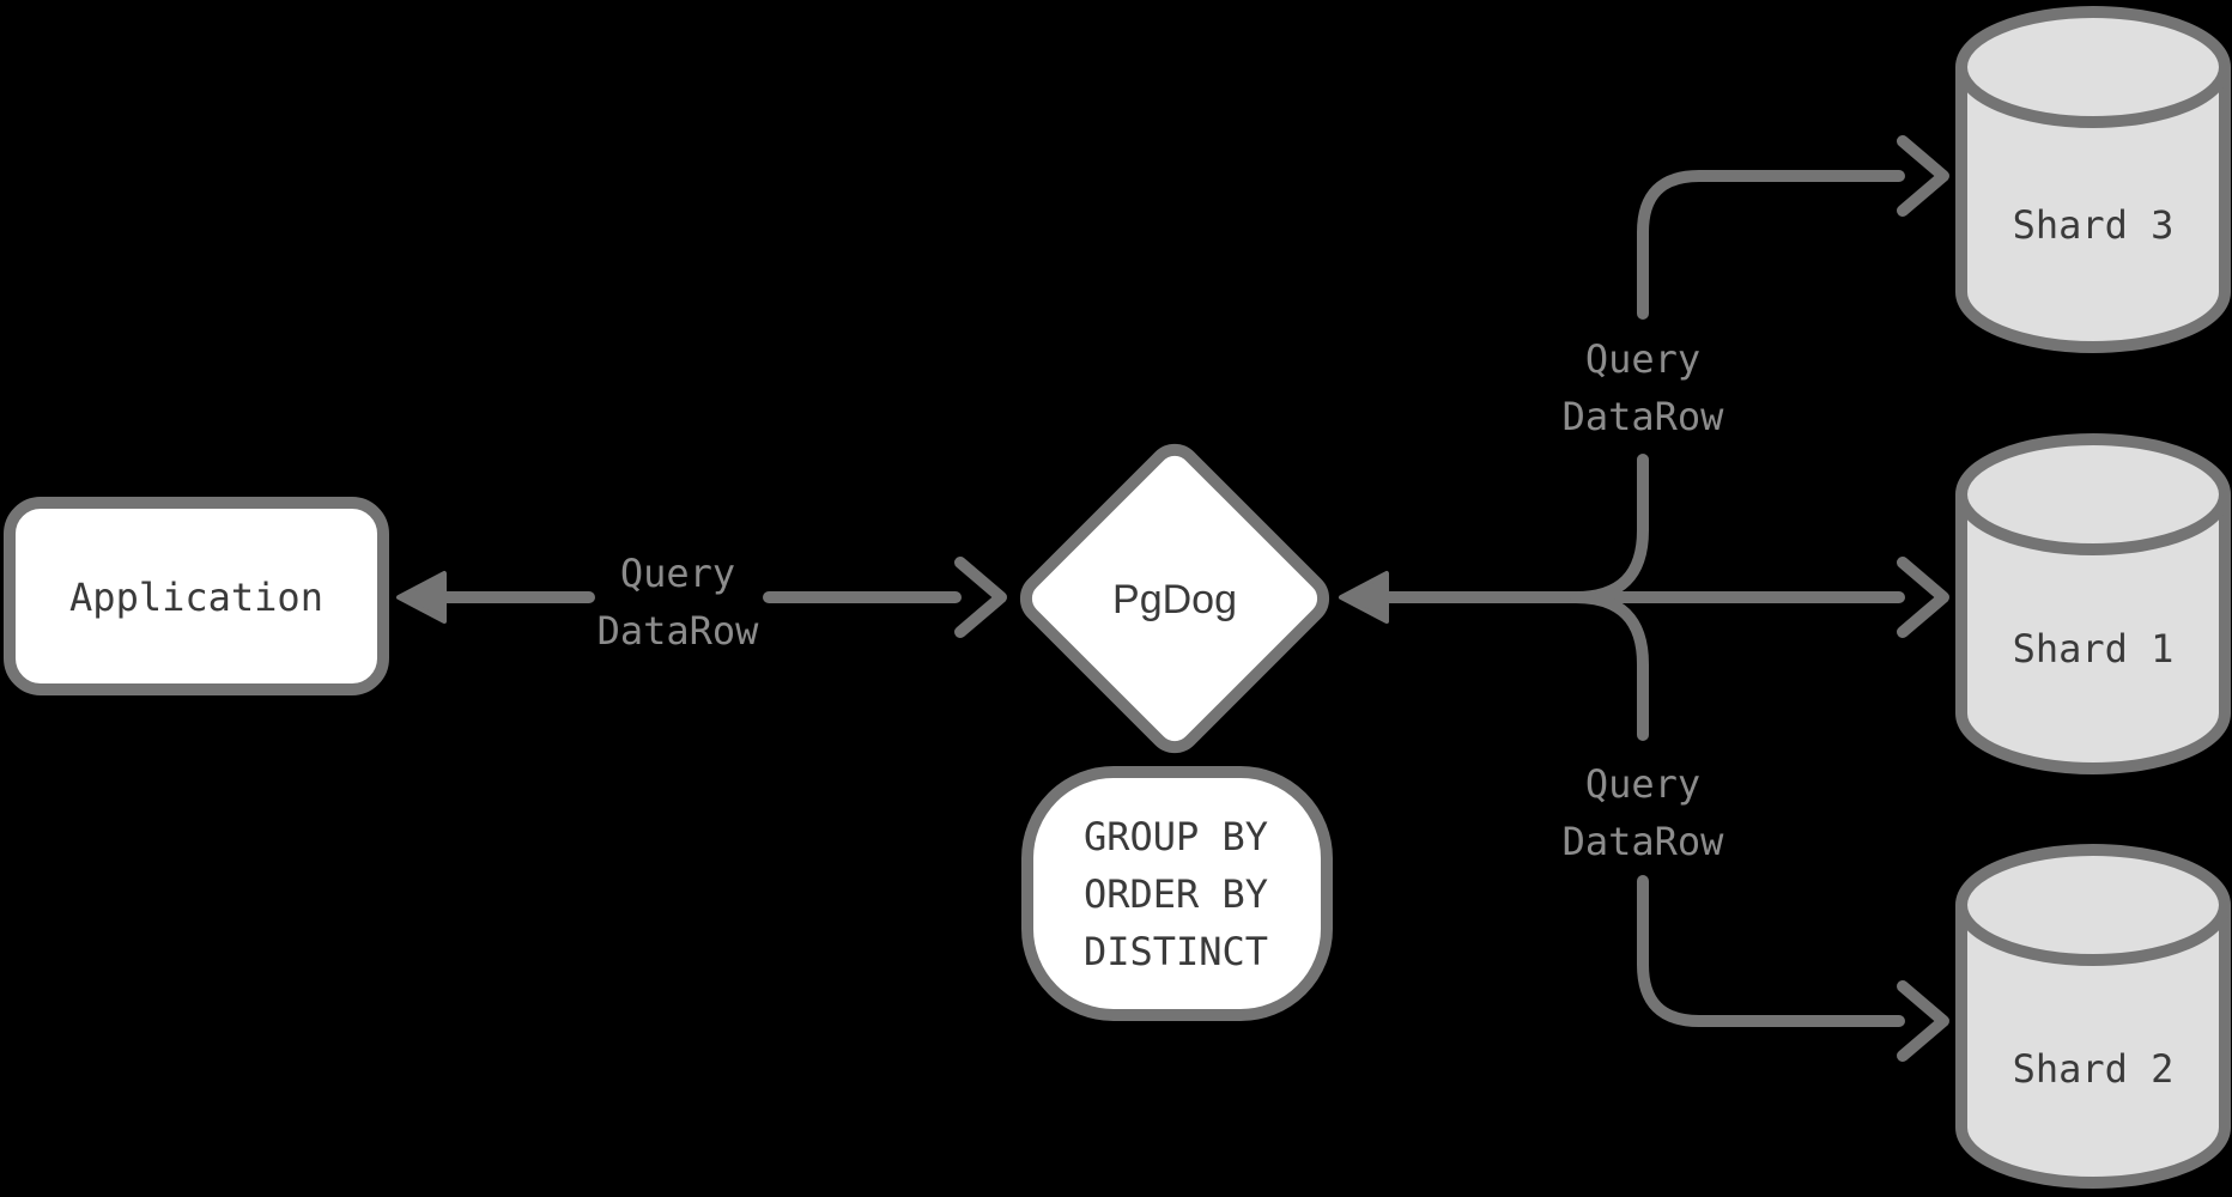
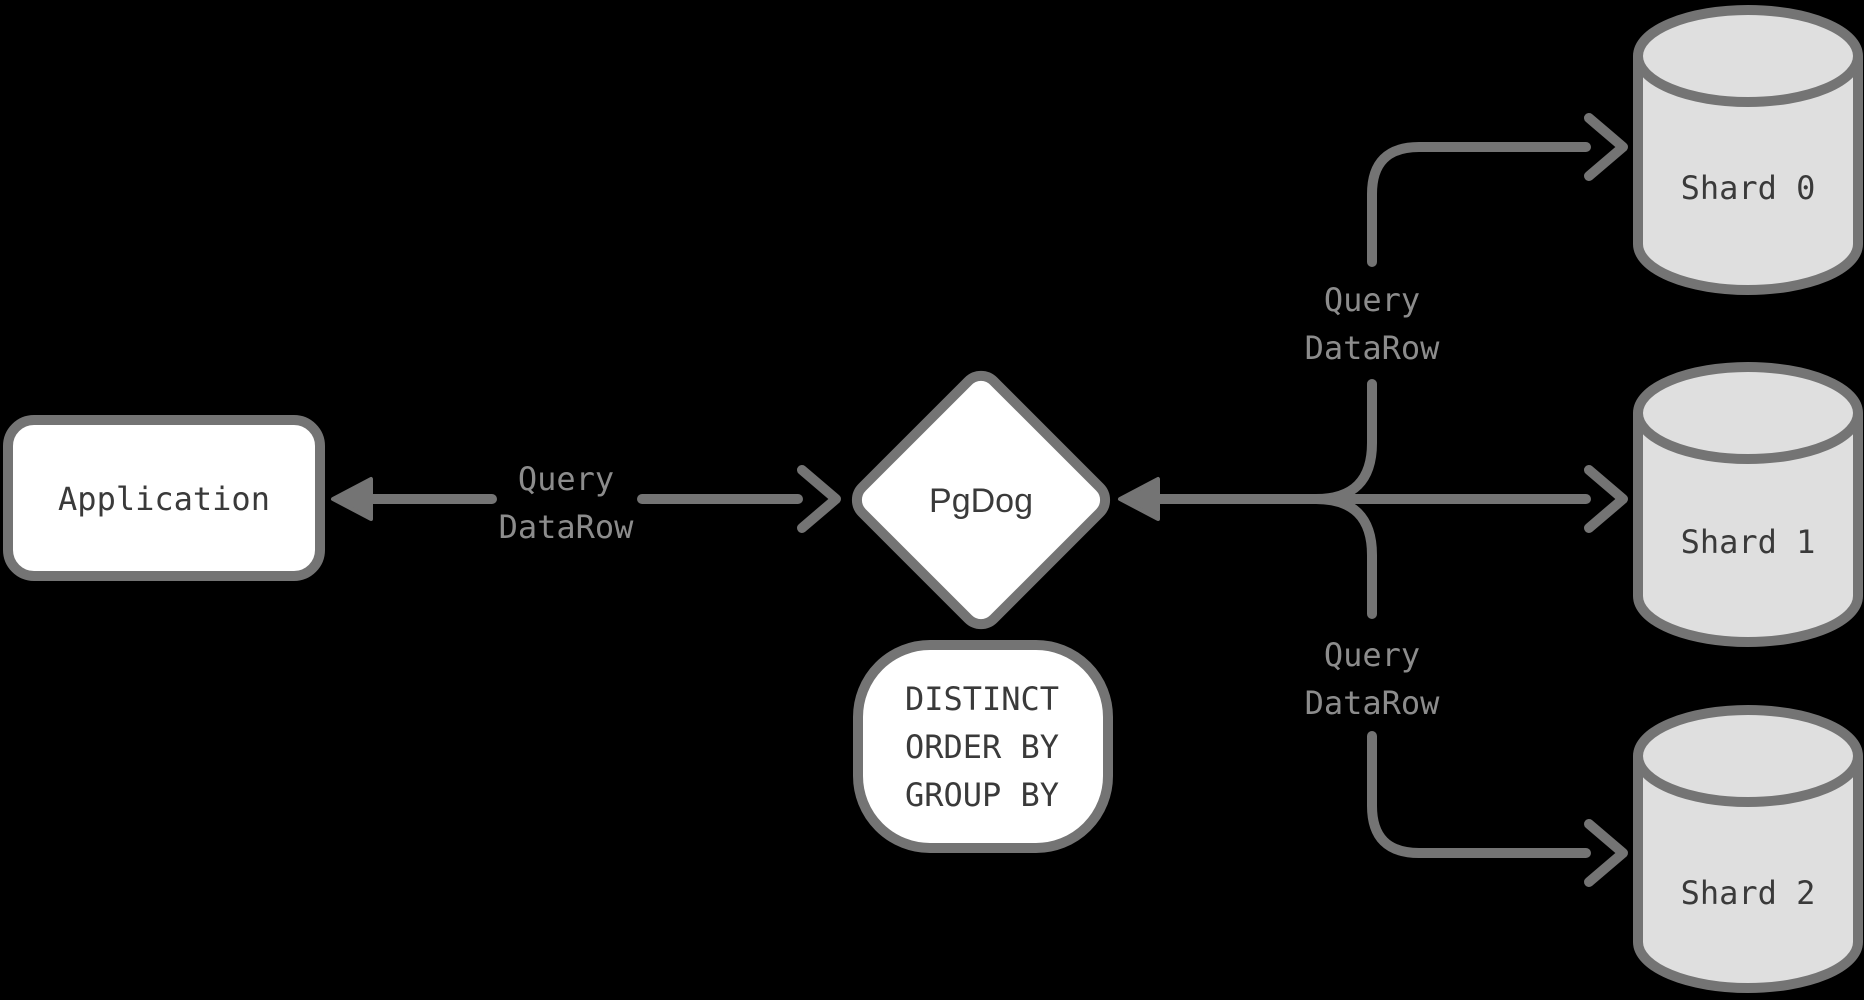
  Application
  Query
  DataRow
  PgDog
- GROUP BY
+ DISTINCT
  ORDER BY
- DISTINCT
+ GROUP BY
  Query
  DataRow
  Query
  DataRow
- Shard 3
+ Shard 0
  Shard 1
  Shard 2
